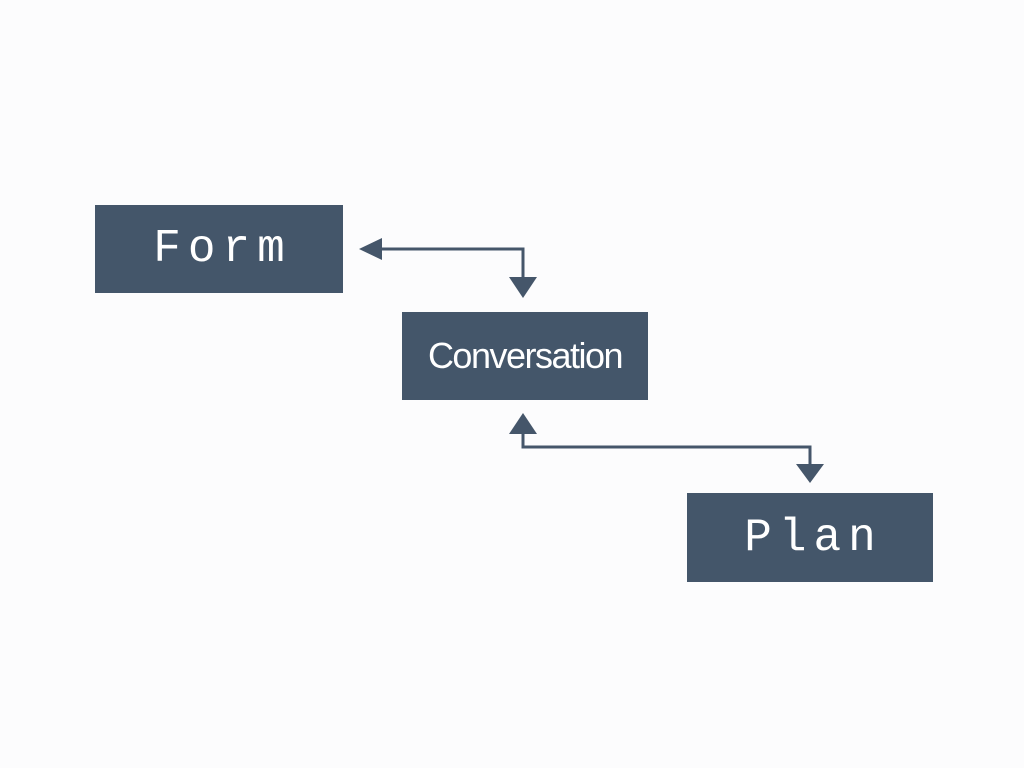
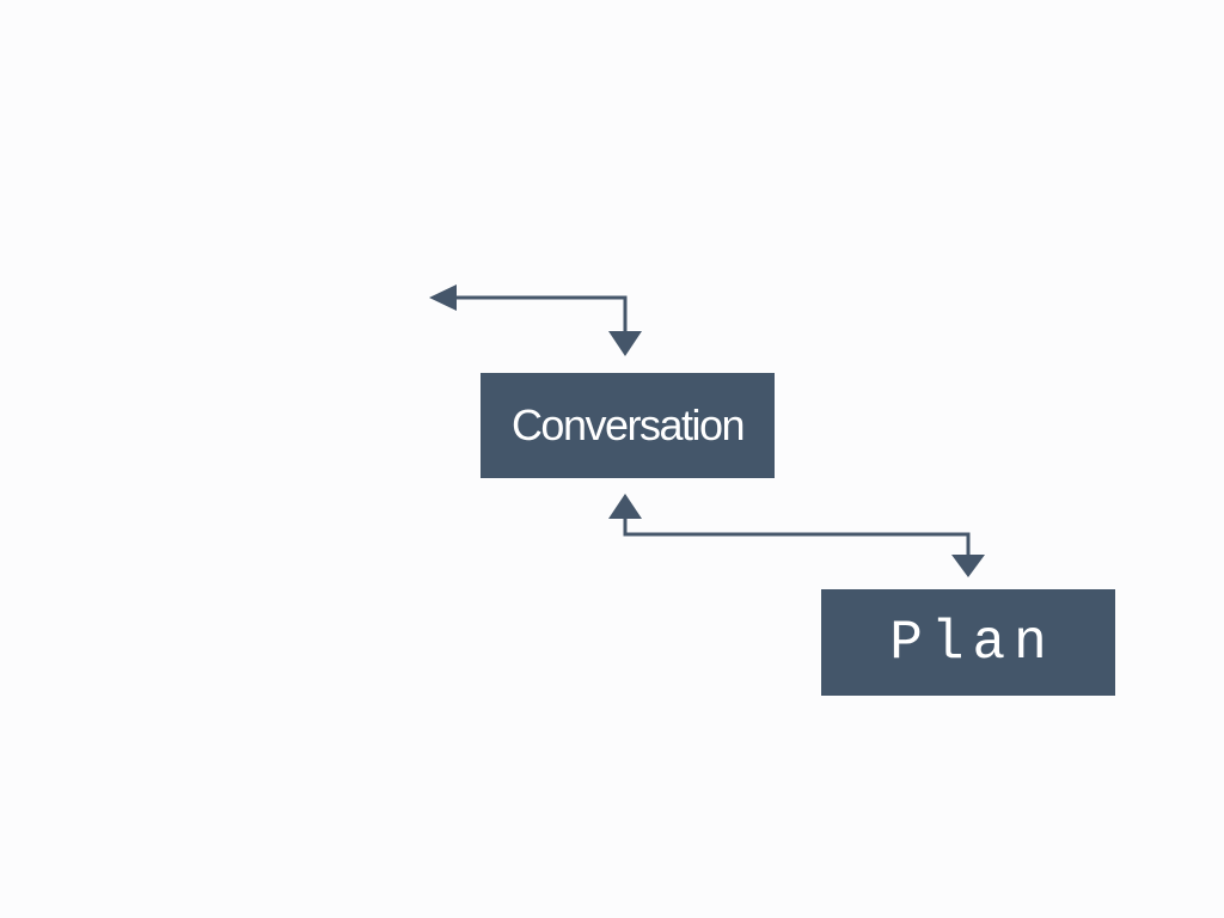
- Form
  Conversation
  Plan
